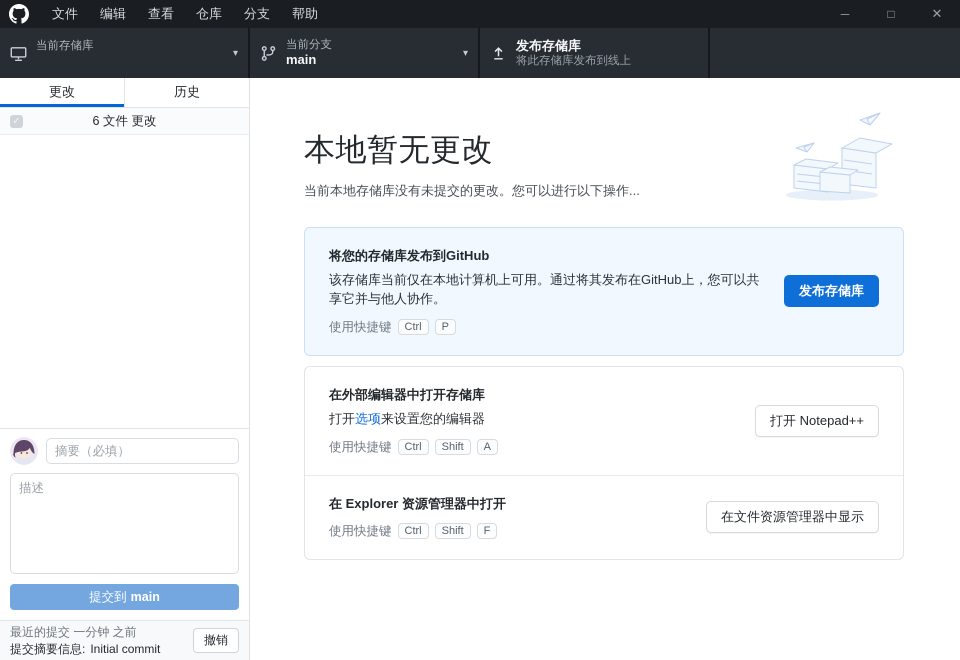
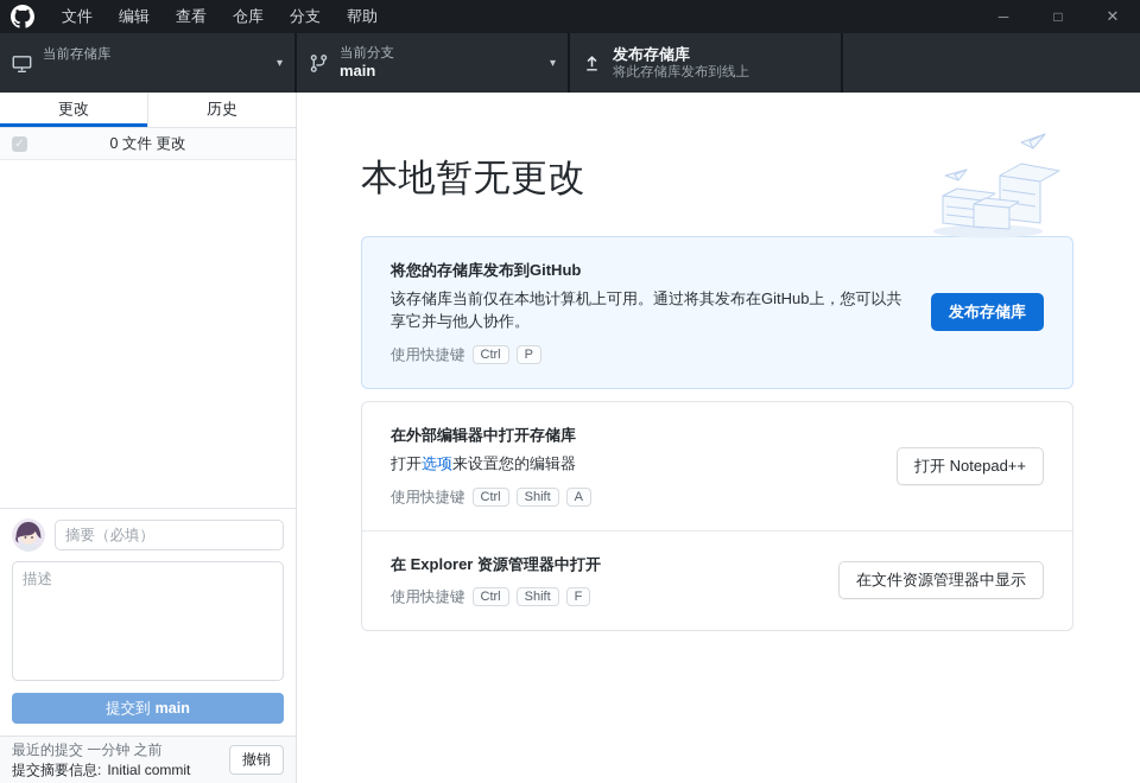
  文件
  编辑
  查看
  仓库
  分支
  帮助
  ─
  □
  ✕
  当前存储库
  ▾
  当前分支
  main
  ▾
  发布存储库
  将此存储库发布到线上
  更改
  历史
  ✓
- 6 文件 更改
+ 0 文件 更改
  摘要（必填）
  描述
  提交到 main
  最近的提交 一分钟 之前
  提交摘要信息: Initial commit
  撤销
  本地暂无更改
- 当前本地存储库没有未提交的更改。您可以进行以下操作...
  将您的存储库发布到GitHub
  该存储库当前仅在本地计算机上可用。通过将其发布在GitHub上，您可以共享它并与他人协作。
  使用快捷键
  Ctrl
  P
  发布存储库
  在外部编辑器中打开存储库
  打开选项来设置您的编辑器
  使用快捷键
  Ctrl
  Shift
  A
  打开 Notepad++
  在 Explorer 资源管理器中打开
  使用快捷键
  Ctrl
  Shift
  F
  在文件资源管理器中显示
